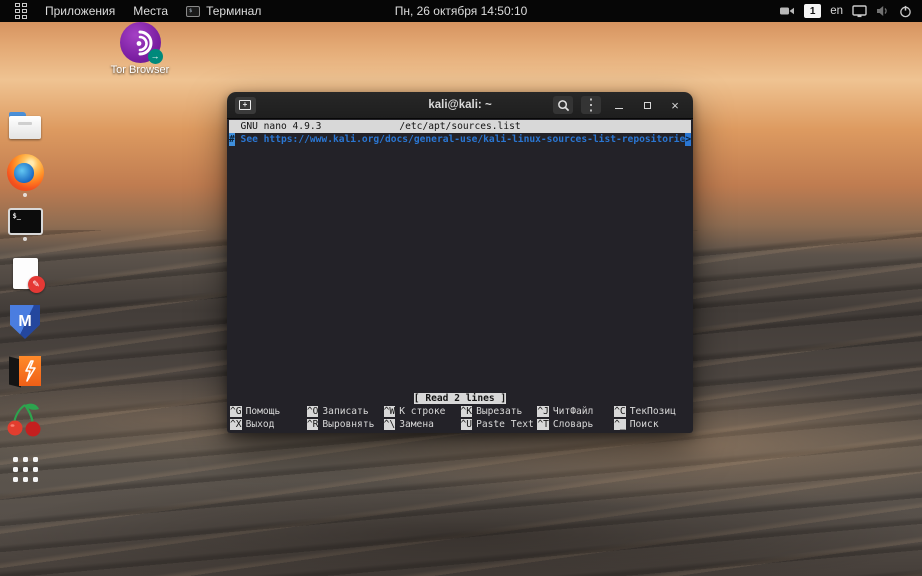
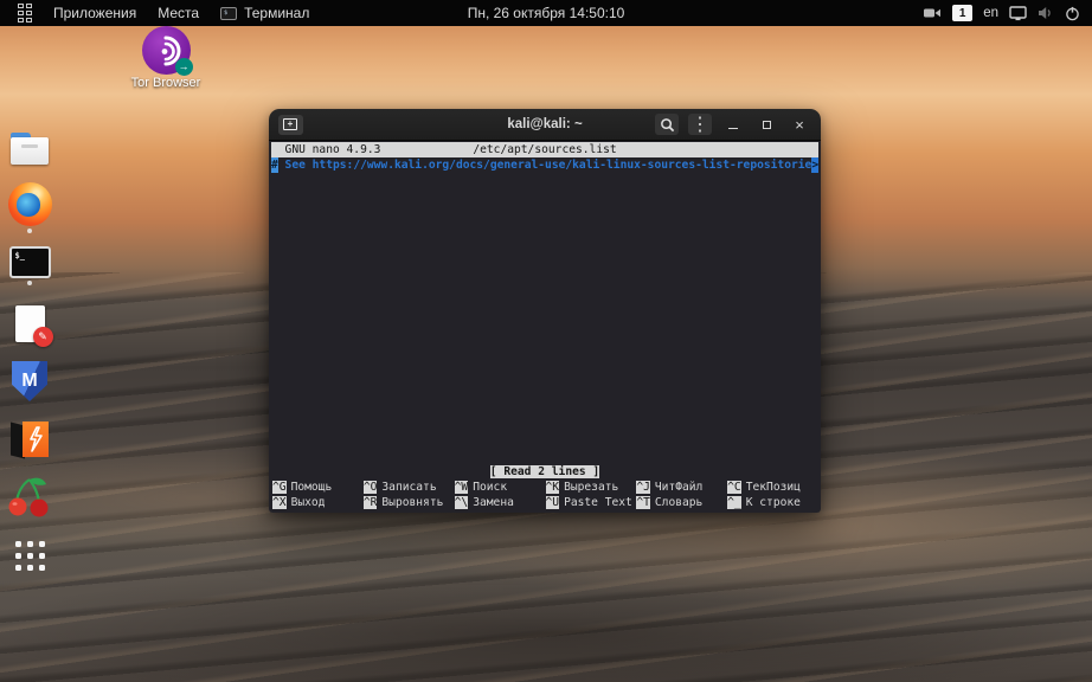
  Приложения
  Места
  Терминал
  Пн, 26 октября 14:50:10
  1
  en
  →
  Tor Browser
  $_
  ✎
  M
  +
  kali@kali: ~
  ⋮
  ×
  GNU nano 4.9.3
  /etc/apt/sources.list
  #
  See https://www.kali.org/docs/general-use/kali-linux-sources-list-repositorie
  >
  [ Read 2 lines ]
  ^G Помощь
  ^O Записать
- ^W К строке
+ ^W Поиск
  ^K Вырезать
  ^J ЧитФайл
  ^C ТекПозиц
  ^X Выход
  ^R Выровнять
  ^\ Замена
  ^U Paste Text
  ^T Словарь
- ^_ Поиск
+ ^_ К строке
